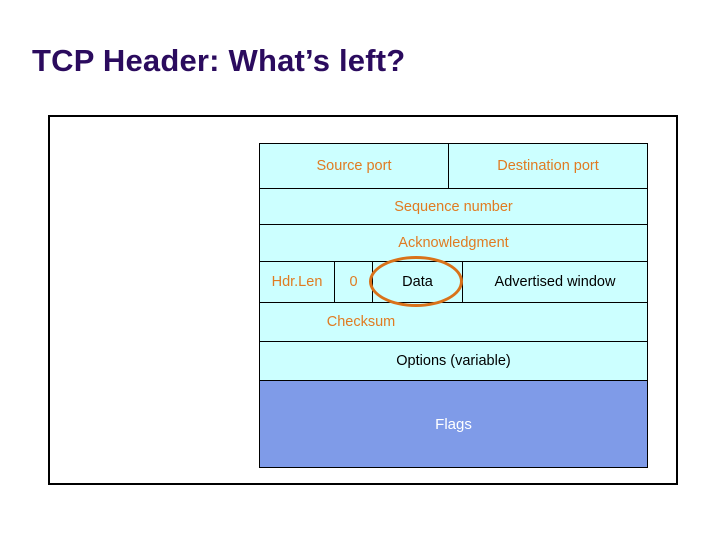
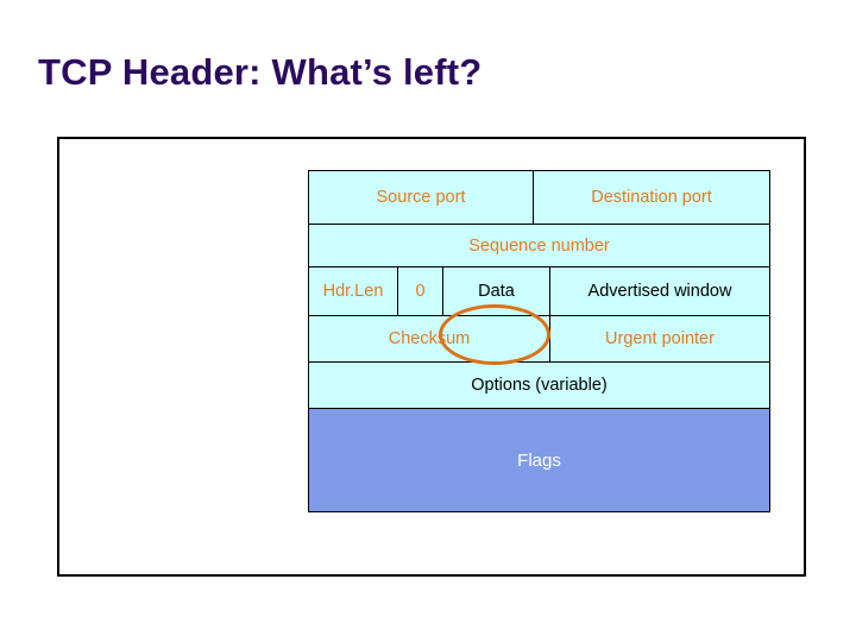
  TCP Header: What’s left?
  Source port
  Destination port
  Sequence number
- Acknowledgment
  Hdr.Len
  0
  Data
  Advertised window
  Checksum
+ Urgent pointer
  Options (variable)
  Flags
